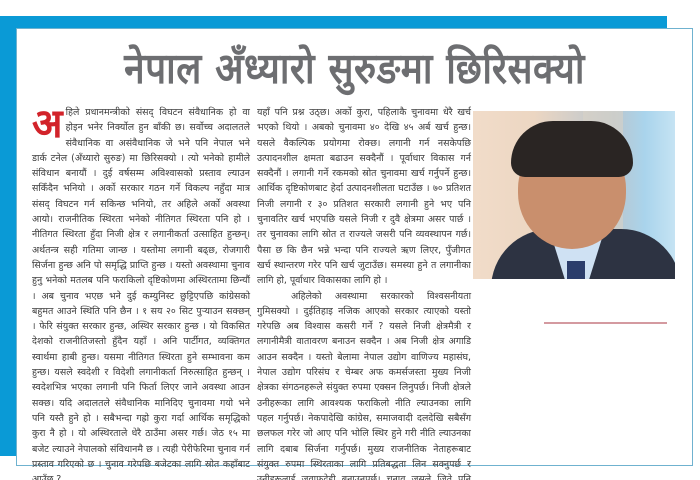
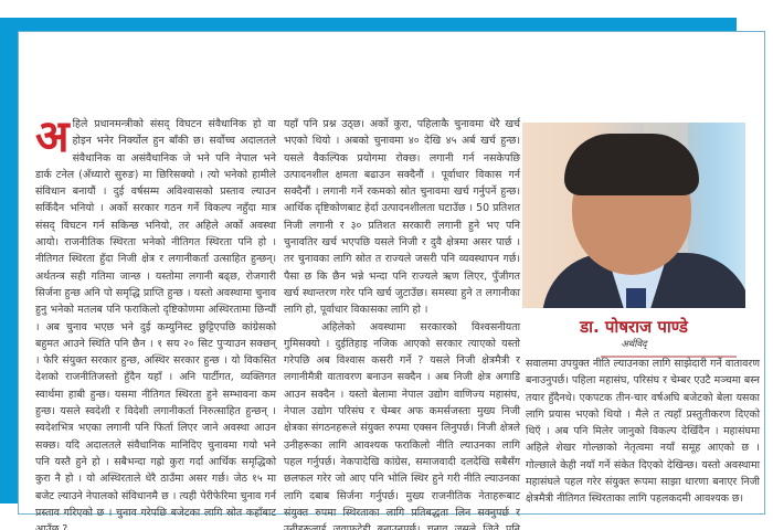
- नेपाल अँध्यारो सुरुङमा छिरिसक्यो
  अ
  हिले प्रधानमन्त्रीको संसद् विघटन संवैधानिक हो वा होइन भनेर निर्क्योल हुन बाँकी छ। सर्वोच्च अदालतले संवैधानिक वा असंवैधानिक जे भने पनि नेपाल भने डार्क टनेल (अँध्यारो सुरुङ) मा छिरिसक्यो । त्यो भनेको हामीले संविधान बनायौं । दुई वर्षसम्म अविश्वासको प्रस्ताव ल्याउन सकिँदैन भनियो । अर्को सरकार गठन गर्ने विकल्प नहुँदा मात्र संसद् विघटन गर्न सकिन्छ भनियो, तर अहिले अर्को अवस्था आयो। राजनीतिक स्थिरता भनेको नीतिगत स्थिरता पनि हो । नीतिगत स्थिरता हुँदा निजी क्षेत्र र लगानीकर्ता उत्साहित हुन्छन्। अर्थतन्त्र सही गतिमा जान्छ । यस्तोमा लगानी बढ्छ, रोजगारी सिर्जना हुन्छ अनि पो समृद्धि प्राप्ति हुन्छ । यस्तो अवस्थामा चुनाव हुनु भनेको मतलब पनि फराकिलो दृष्टिकोणमा अस्थिरतामा छिन्यौं । अब चुनाव भएछ भने दुई कम्युनिस्ट छुट्टिएपछि कांग्रेसको बहुमत आउने स्थिति पनि छैन । १ सय २० सिट पुऱ्याउन सक्छन् । फेरि संयुक्त सरकार हुन्छ, अस्थिर सरकार हुन्छ । यो विकसित देशको राजनीतिजस्तो हुँदैन यहाँ । अनि पार्टीगत, व्यक्तिगत स्वार्थमा हाबी हुन्छ। यसमा नीतिगत स्थिरता हुने सम्भावना कम हुन्छ। यसले स्वदेशी र विदेशी लगानीकर्ता निरुत्साहित हुन्छन् । स्वदेशभित्र भएका लगानी पनि फिर्ता लिएर जाने अवस्था आउन सक्छ। यदि अदालतले संवैधानिक मानिदिए चुनावमा गयो भने पनि यस्तै हुने हो । सबैभन्दा गह्रो कुरा गर्दा आर्थिक समृद्धिको कुरा नै हो । यो अस्थिरताले धेरै ठाउँमा असर गर्छ। जेठ १५ मा बजेट ल्याउने नेपालको संविधानमै छ । त्यही पेरीफेरिमा चुनाव गर्न प्रस्ताव गरिएको छ । चुनाव गरेपछि बजेटका लागि स्रोत कहाँबाट
- यहाँ पनि प्रश्न उठ्छ। अर्को कुरा, पहिलाकै चुनावमा धेरै खर्च भएको थियो । अबको चुनावमा ४० देखि ४५ अर्ब खर्च हुन्छ। यसले वैकल्पिक प्रयोगमा रोक्छ। लगानी गर्न नसकेपछि उत्पादनशील क्षमता बढाउन सक्दैनौं । पूर्वाधार विकास गर्न सक्दैनौं । लगानी गर्ने रकमको स्रोत चुनावमा खर्च गर्नुपर्ने हुन्छ। आर्थिक दृष्टिकोणबाट हेर्दा उत्पादनशीलता घटाउँछ । ७० प्रतिशत निजी लगानी र ३० प्रतिशत सरकारी लगानी हुने भए पनि चुनावतिर खर्च भएपछि यसले निजी र दुवै क्षेत्रमा असर पार्छ । तर चुनावका लागि स्रोत त राज्यले जसरी पनि व्यवस्थापन गर्छ। पैसा छ कि छैन भन्ने भन्दा पनि राज्यले ऋण लिएर, पुँजीगत खर्च स्थान्तरण गरेर पनि खर्च जुटाउँछ। समस्या हुने त लगानीका लागि हो, पूर्वाधार विकासका लागि हो ।
+ यहाँ पनि प्रश्न उठ्छ। अर्को कुरा, पहिलाकै चुनावमा धेरै खर्च भएको थियो । अबको चुनावमा ४० देखि ४५ अर्ब खर्च हुन्छ। यसले वैकल्पिक प्रयोगमा रोक्छ। लगानी गर्न नसकेपछि उत्पादनशील क्षमता बढाउन सक्दैनौं । पूर्वाधार विकास गर्न सक्दैनौं । लगानी गर्ने रकमको स्रोत चुनावमा खर्च गर्नुपर्ने हुन्छ। आर्थिक दृष्टिकोणबाट हेर्दा उत्पादनशीलता घटाउँछ । 50 प्रतिशत निजी लगानी र ३० प्रतिशत सरकारी लगानी हुने भए पनि चुनावतिर खर्च भएपछि यसले निजी र दुवै क्षेत्रमा असर पार्छ । तर चुनावका लागि स्रोत त राज्यले जसरी पनि व्यवस्थापन गर्छ। पैसा छ कि छैन भन्ने भन्दा पनि राज्यले ऋण लिएर, पुँजीगत खर्च स्थान्तरण गरेर पनि खर्च जुटाउँछ। समस्या हुने त लगानीका लागि हो, पूर्वाधार विकासका लागि हो ।
  अहिलेको अवस्थामा सरकारको विश्वसनीयता गुमिसक्यो । दुईतिहाइ नजिक आएको सरकार त्याएको यस्तो गरेपछि अब विश्वास कसरी गर्ने ? यसले निजी क्षेत्रमैत्री र लगानीमैत्री वातावरण बनाउन सक्दैन । अब निजी क्षेत्र अगाडि आउन सक्दैन । यस्तो बेलामा नेपाल उद्योग वाणिज्य महासंघ, नेपाल उद्योग परिसंघ र चेम्बर अफ कमर्सजस्ता मुख्य निजी क्षेत्रका संगठनहरूले संयुक्त रुपमा एक्सन लिनुपर्छ। निजी क्षेत्रले उनीहरूका लागि आवश्यक फराकिलो नीति ल्याउनका लागि पहल गर्नुपर्छ। नेकपादेखि कांग्रेस, समाजवादी दलदेखि सबैसँग छलफल गरेर जो आए पनि भोलि स्थिर हुने गरी नीति ल्याउनका लागि दबाब सिर्जना गर्नुपर्छ। मुख्य राजनीतिक नेताहरूबाट संयुक्त रुपमा स्थिरताका लागि प्रतिबद्धता लिन सक्नुपर्छ र
+ डा. पोषराज पाण्डे
+ अर्थविद्
+ सवालमा उपयुक्त नीति ल्याउनका लागि साझेदारी गर्ने वातावरण बनाउनुपर्छ। पहिला महासंघ, परिसंघ र चेम्बर एउटै मञ्चमा बस्न तयार हुँदैनथे। एकपटक तीन-चार वर्षअघि बजेटको बेला यसका लागि प्रयास भएको थियो । मैले त त्यहाँ प्रस्तुतीकरण दिएको थिएँ । अब पनि मिलेर जानुको विकल्प देखिँदैन । महासंघमा अहिले शेखर गोल्छाको नेतृत्वमा नयाँ समूह आएको छ । गोल्छाले केही नयाँ गर्ने संकेत दिएको देखिन्छ। यस्तो अवस्थामा महासंघले पहल गरेर संयुक्त रूपमा साझा धारणा बनाएर निजी क्षेत्रमैत्री नीतिगत स्थिरताका लागि पहलकदमी आवश्यक छ।
